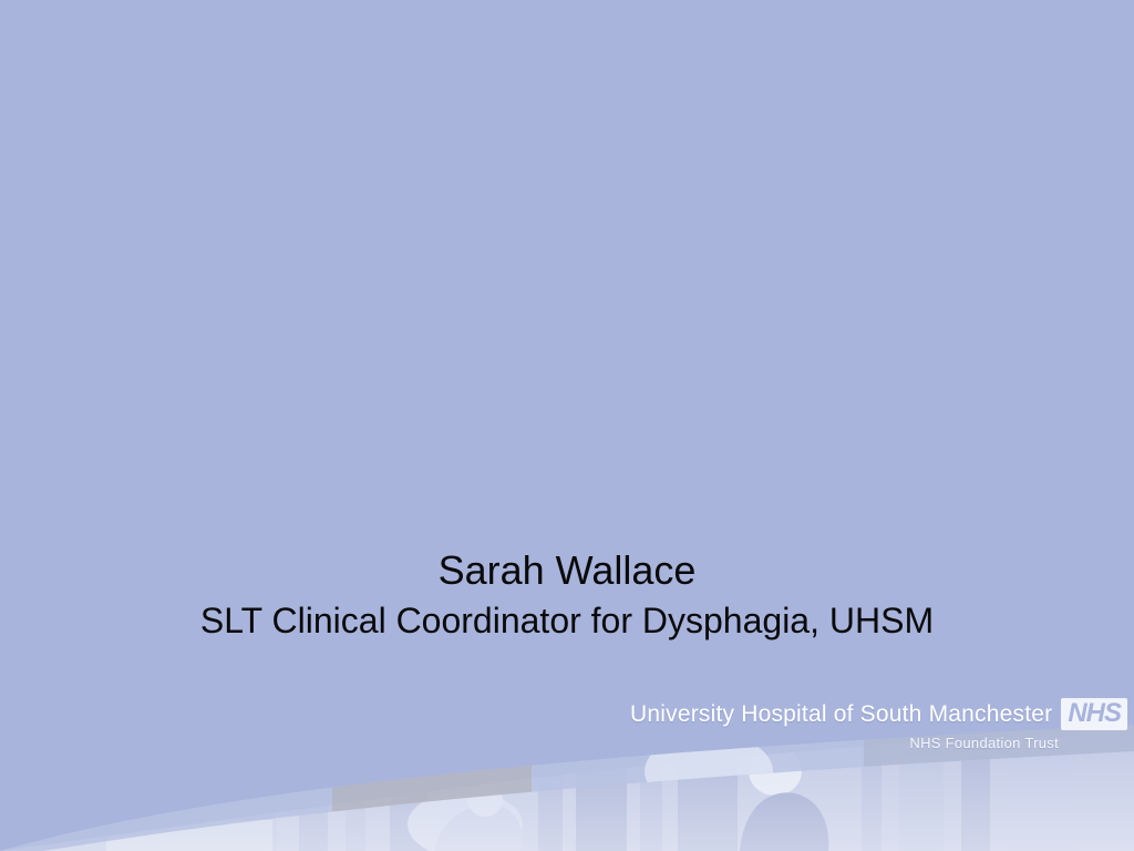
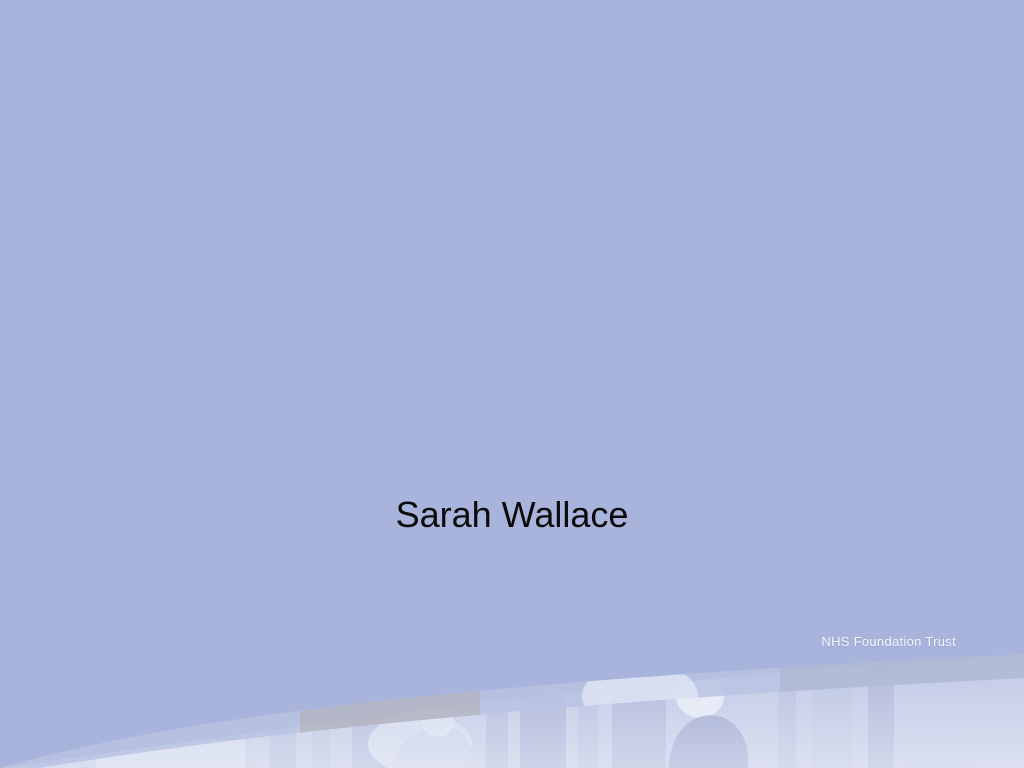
  Sarah Wallace
- SLT Clinical Coordinator for Dysphagia, UHSM
- University Hospital of South Manchester
- NHS
  NHS Foundation Trust
